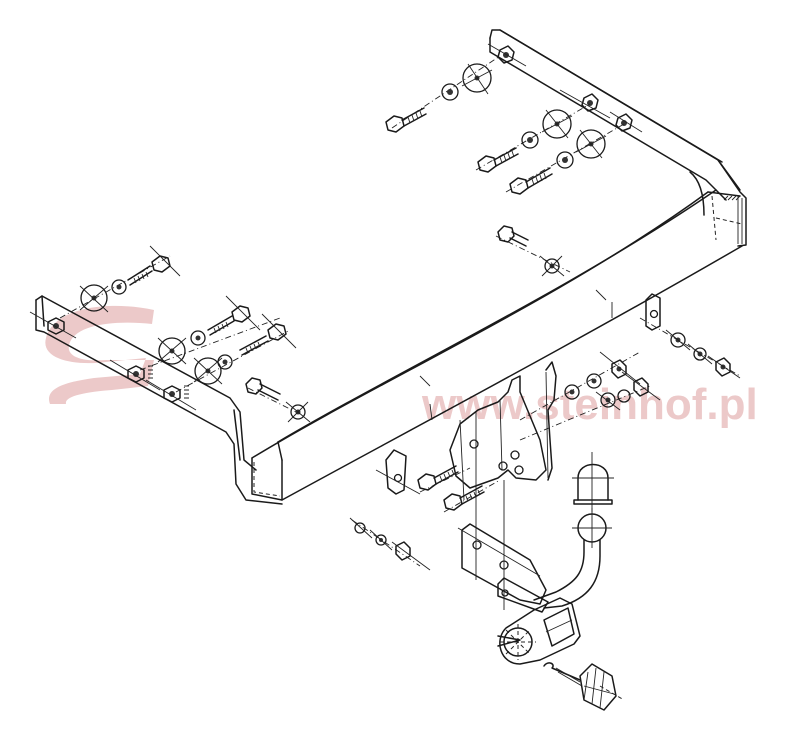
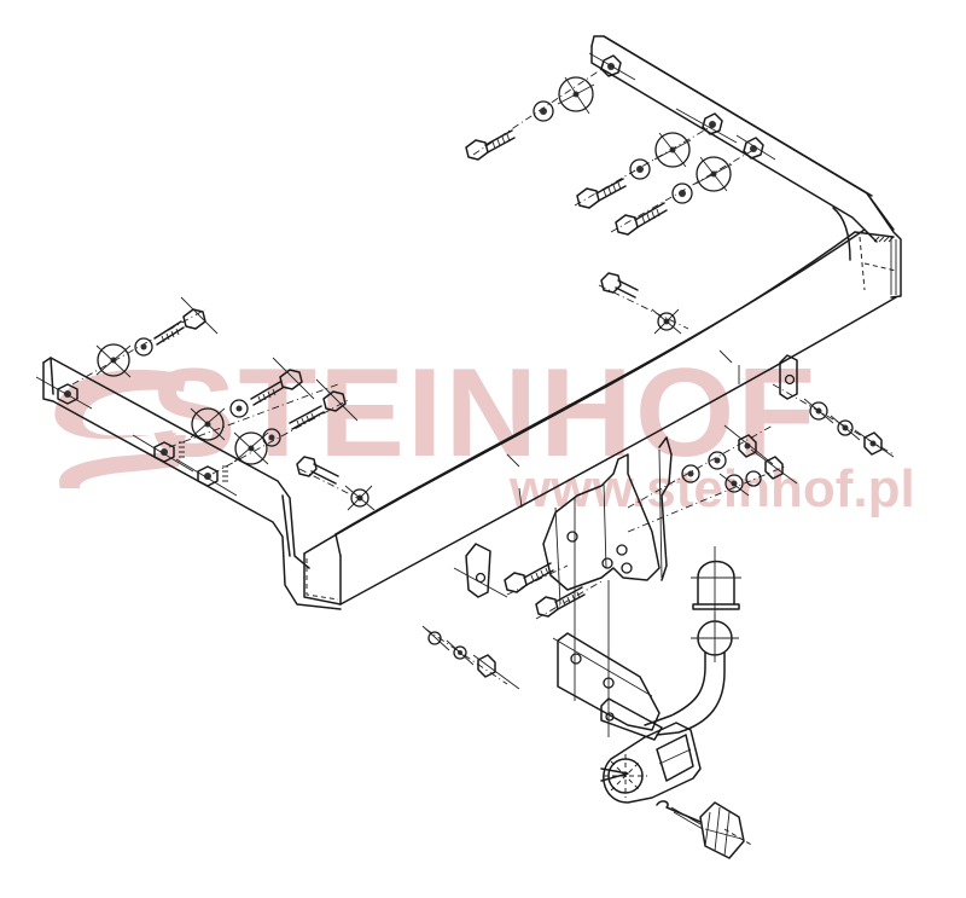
+ STEINHOF
  www.tenhof.pl
